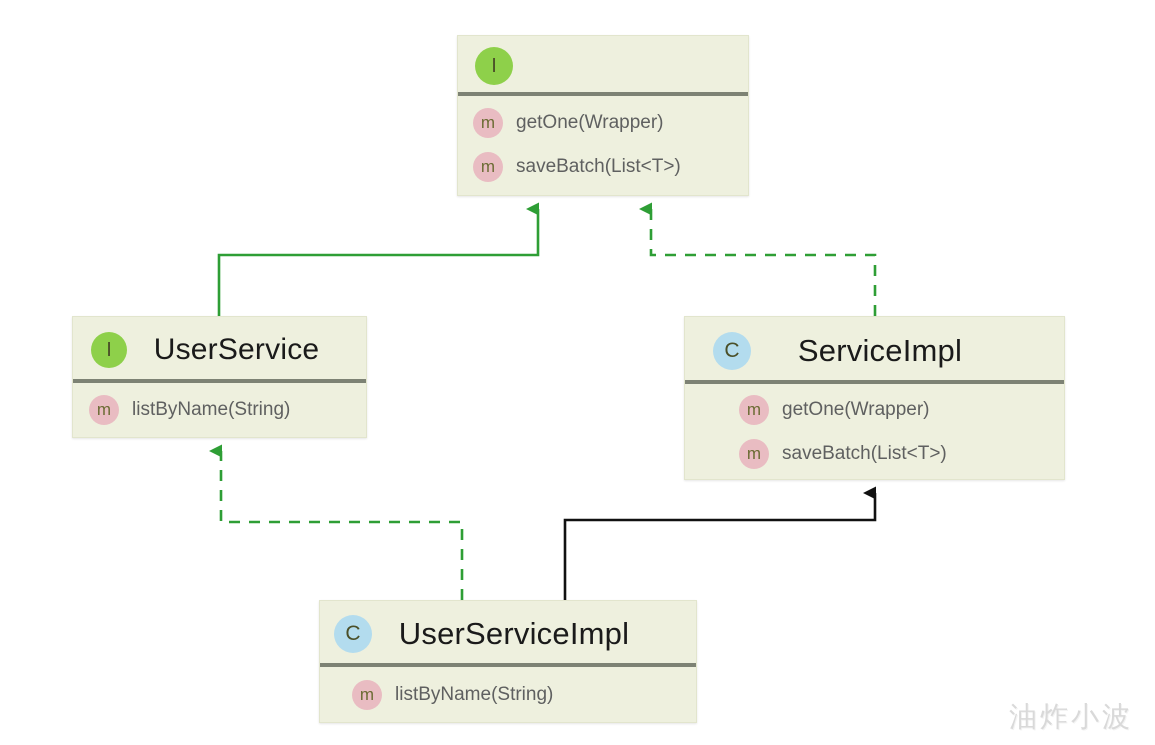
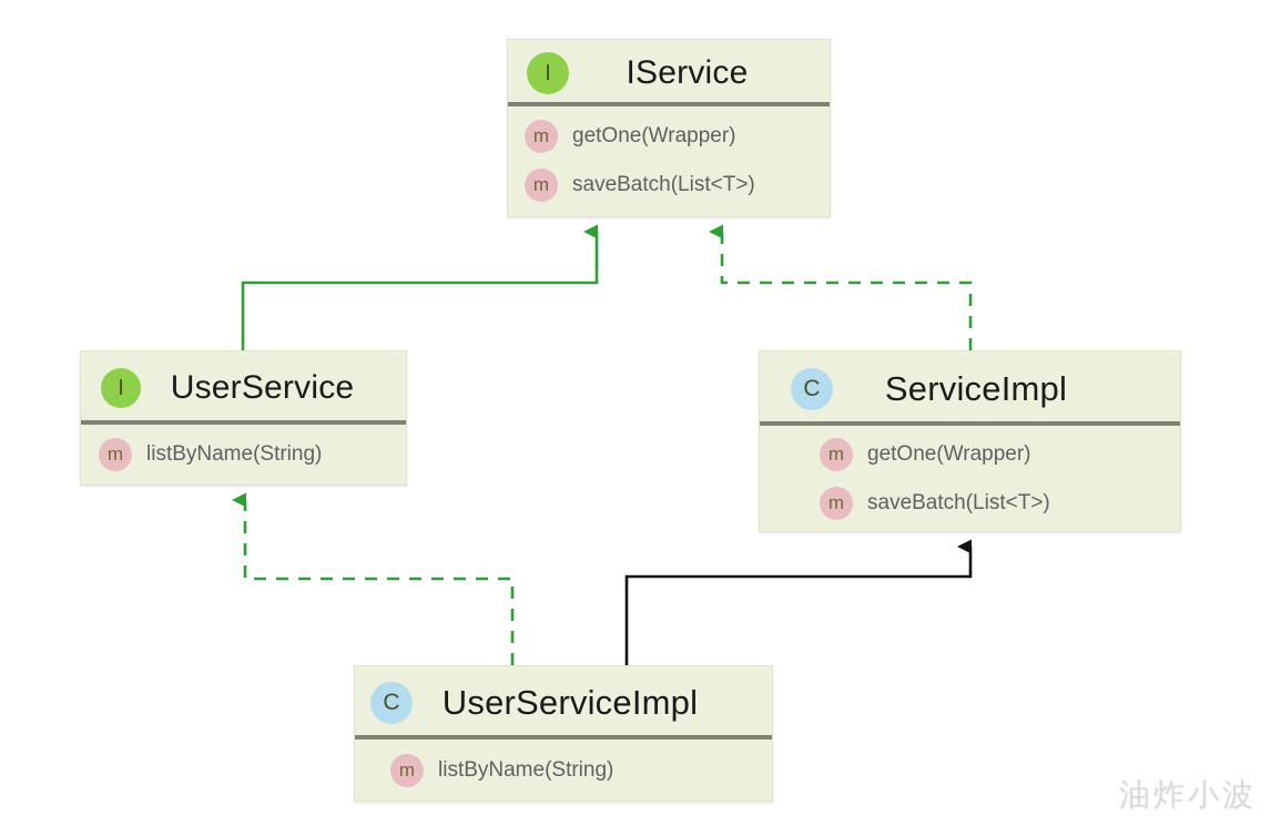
  I
+ IService
  m
  getOne(Wrapper)
  m
  saveBatch(List<T>)
  I
  UserService
  m
  listByName(String)
  C
  ServiceImpl
  m
  getOne(Wrapper)
  m
  saveBatch(List<T>)
  C
  UserServiceImpl
  m
  listByName(String)
  油炸小波
